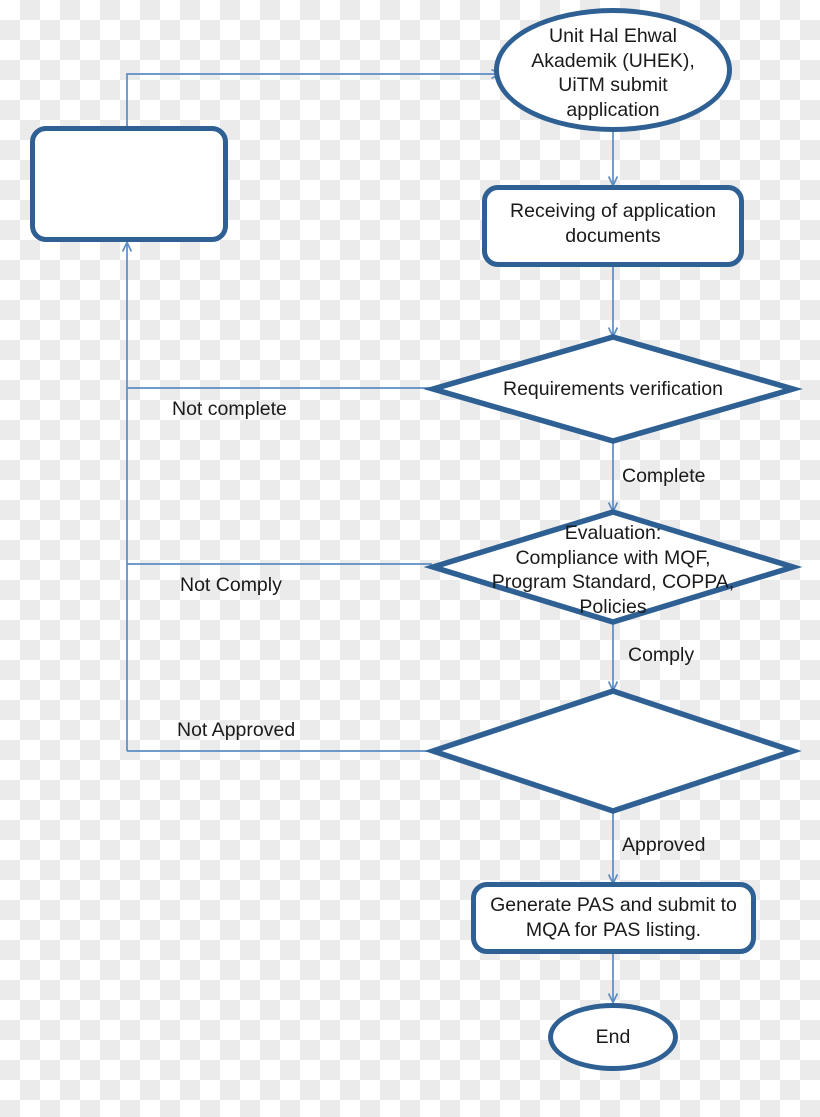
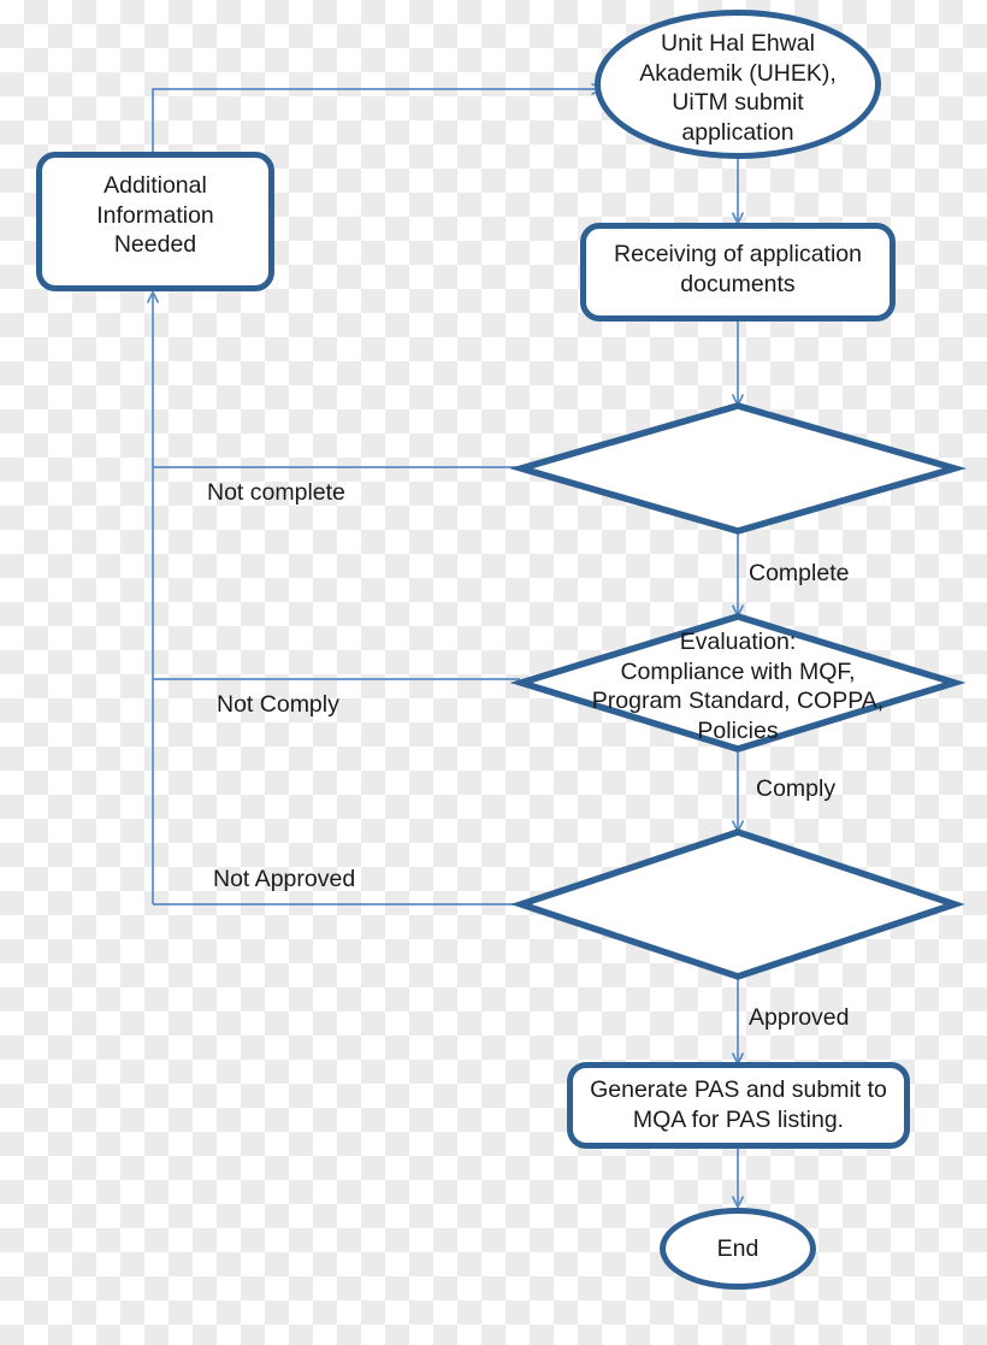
  Unit Hal Ehwal
  Akademik (UHEK),
  UiTM submit
  application
+ Additional
+ Information
+ Needed
  Receiving of application
  documents
- Requirements verification
  Evaluation:
  Compliance with MQF,
  Program Standard, COPPA,
  Policies
  Generate PAS and submit to
  MQA for PAS listing.
  End
  Not complete
  Complete
  Not Comply
  Comply
  Not Approved
  Approved
